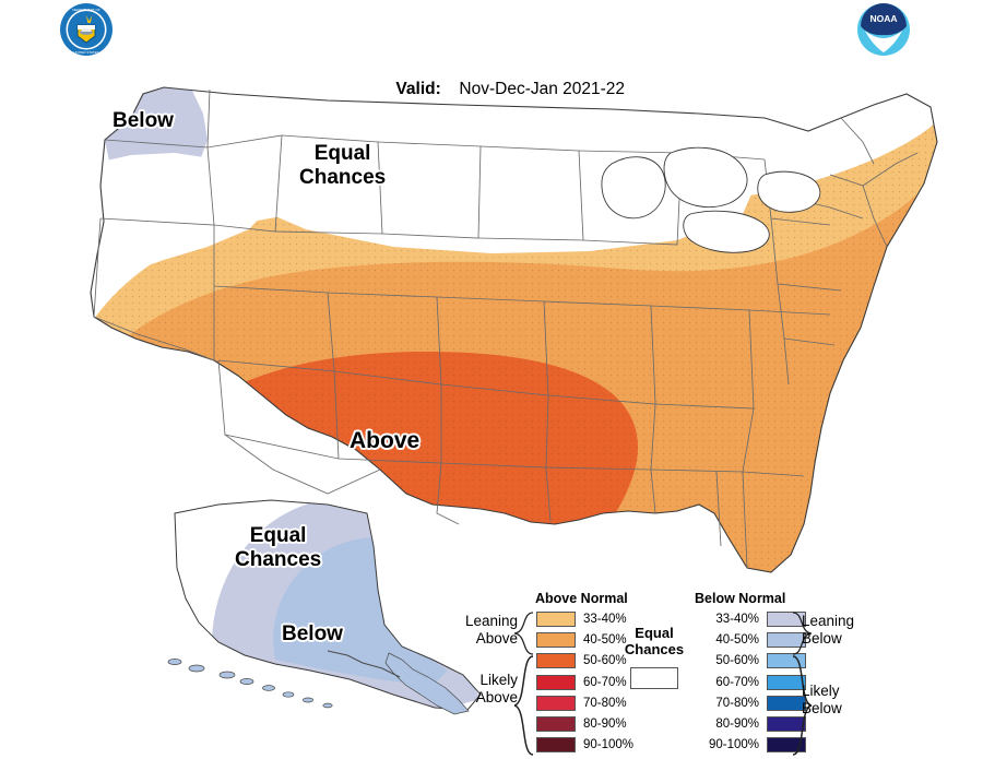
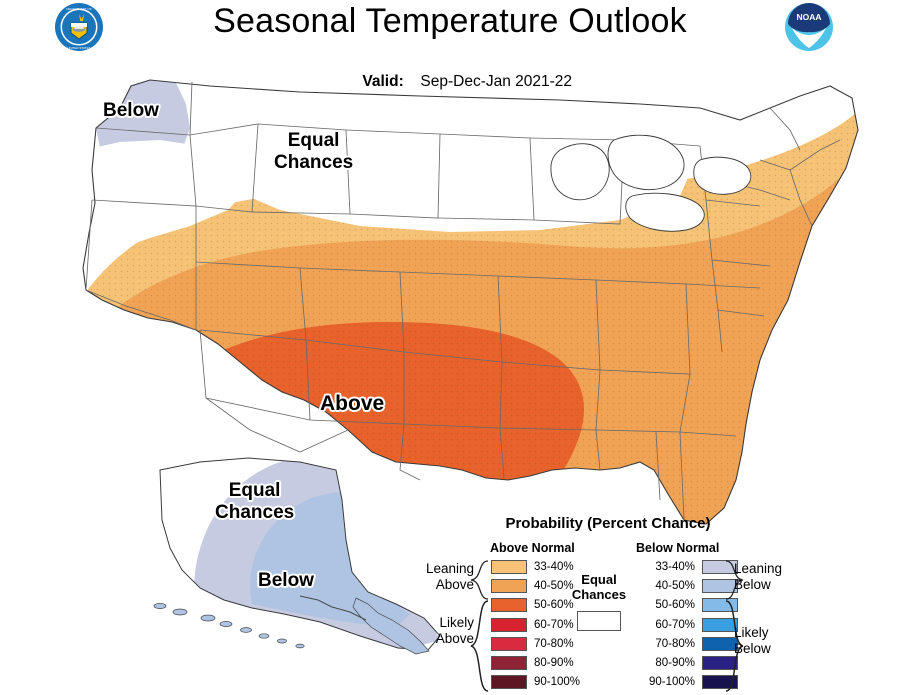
+ Seasonal Temperature Outlook
- Valid: Nov-Dec-Jan 2021-22
+ Valid: Sep-Dec-Jan 2021-22
  NOAA
  Below
  Equal
  Chances
  Above
  Equal
  Chances
  Below
+ Probability (Percent Chance)
  Above Normal
  Below Normal
  33-40%
  40-50%
  50-60%
  60-70%
  70-80%
  80-90%
  90-100%
  33-40%
  40-50%
  50-60%
  60-70%
  70-80%
  80-90%
  90-100%
  Leaning
  Above
  Likely
  Above
  Leaning
  Below
  Likely
  Below
  Equal
  Chances
